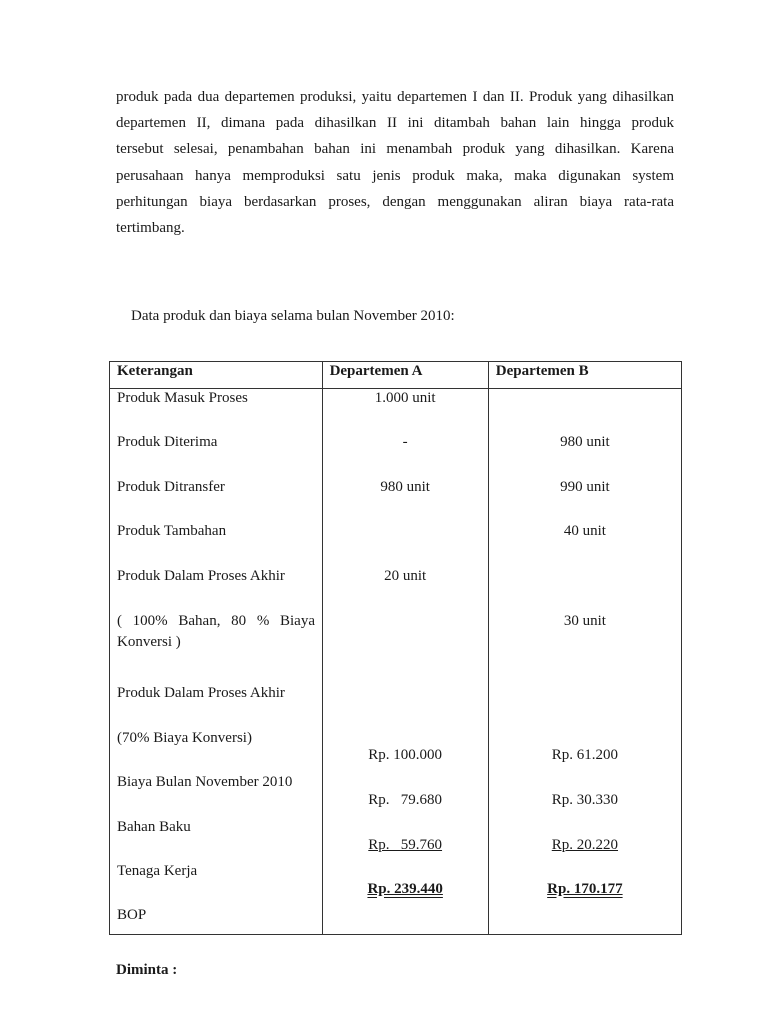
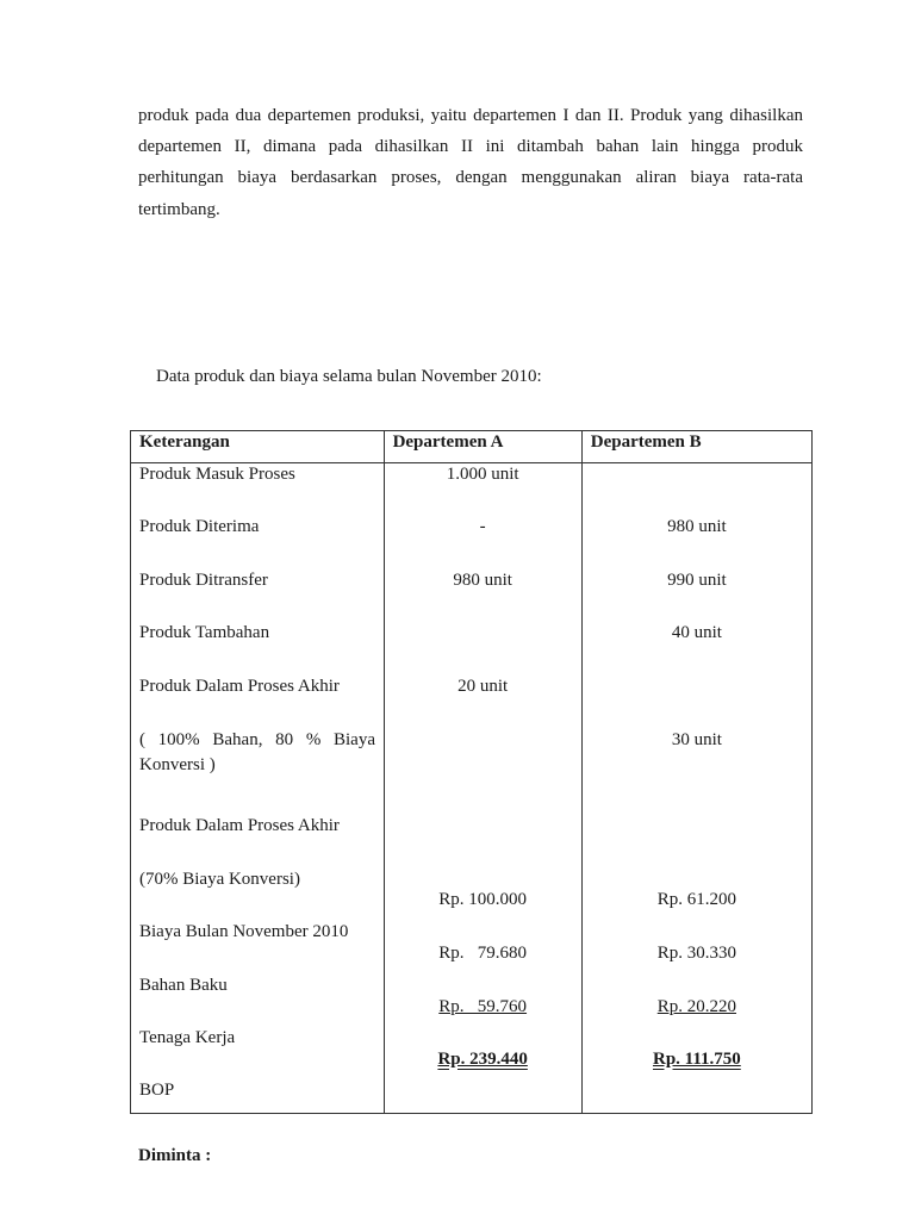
  produk pada dua departemen produksi, yaitu departemen I dan II. Produk yang dihasilkan
  departemen II, dimana pada dihasilkan II ini ditambah bahan lain hingga produk
- tersebut selesai, penambahan bahan ini menambah produk yang dihasilkan. Karena
- perusahaan hanya memproduksi satu jenis produk maka, maka digunakan system
  perhitungan biaya berdasarkan proses, dengan menggunakan aliran biaya rata-rata
  tertimbang.
  Data produk dan biaya selama bulan November 2010:
  Keterangan	Departemen A	Departemen B
- Produk Masuk Proses Produk Diterima Produk Ditransfer Produk Tambahan Produk Dalam Proses Akhir ( 100% Bahan, 80 % Biaya Konversi ) Produk Dalam Proses Akhir (70% Biaya Konversi) Biaya Bulan November 2010 Bahan Baku Tenaga Kerja BOP	1.000 unit - 980 unit 20 unit Rp. 100.000 Rp. 79.680 Rp. 59.760 Rp. 239.440	980 unit 990 unit 40 unit 30 unit Rp. 61.200 Rp. 30.330 Rp. 20.220 Rp. 170.177
+ Produk Masuk Proses Produk Diterima Produk Ditransfer Produk Tambahan Produk Dalam Proses Akhir ( 100% Bahan, 80 % Biaya Konversi ) Produk Dalam Proses Akhir (70% Biaya Konversi) Biaya Bulan November 2010 Bahan Baku Tenaga Kerja BOP	1.000 unit - 980 unit 20 unit Rp. 100.000 Rp. 79.680 Rp. 59.760 Rp. 239.440	980 unit 990 unit 40 unit 30 unit Rp. 61.200 Rp. 30.330 Rp. 20.220 Rp. 111.750
  Diminta :
